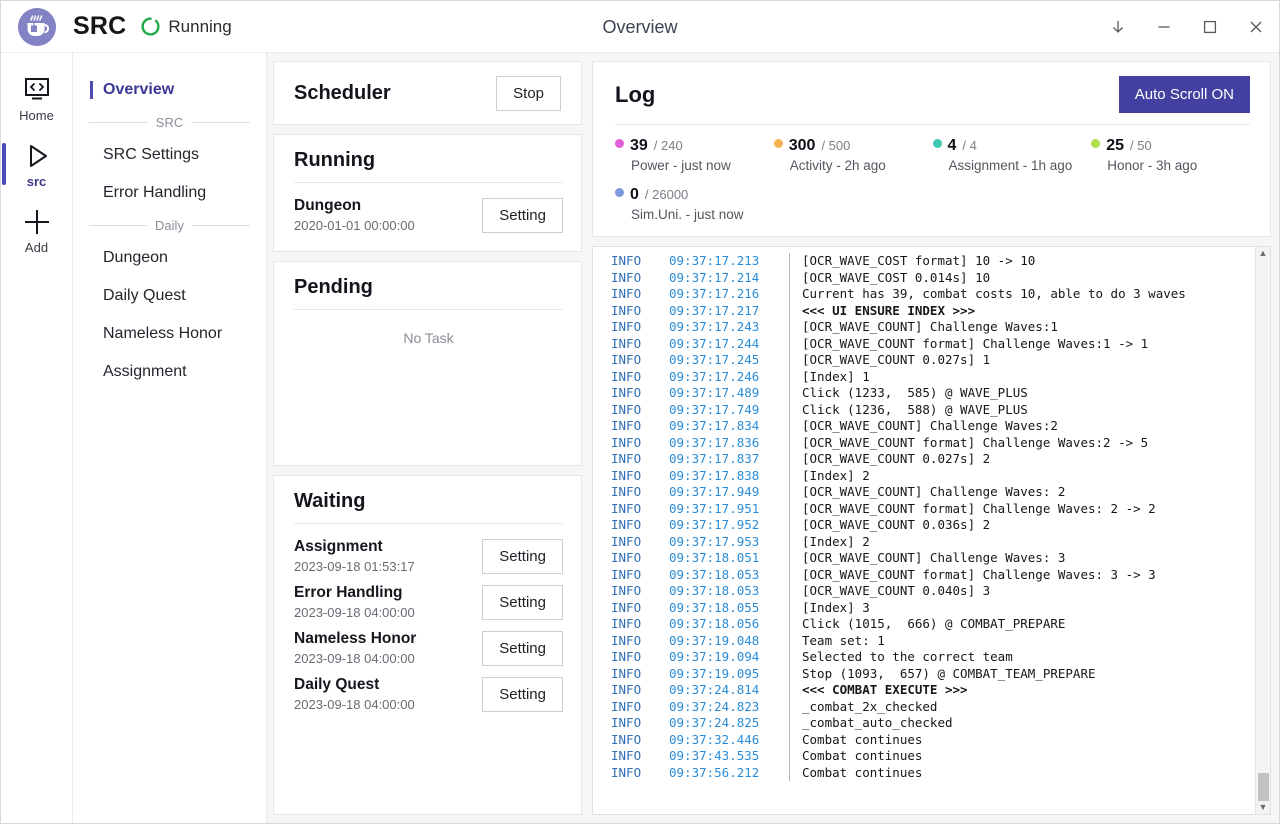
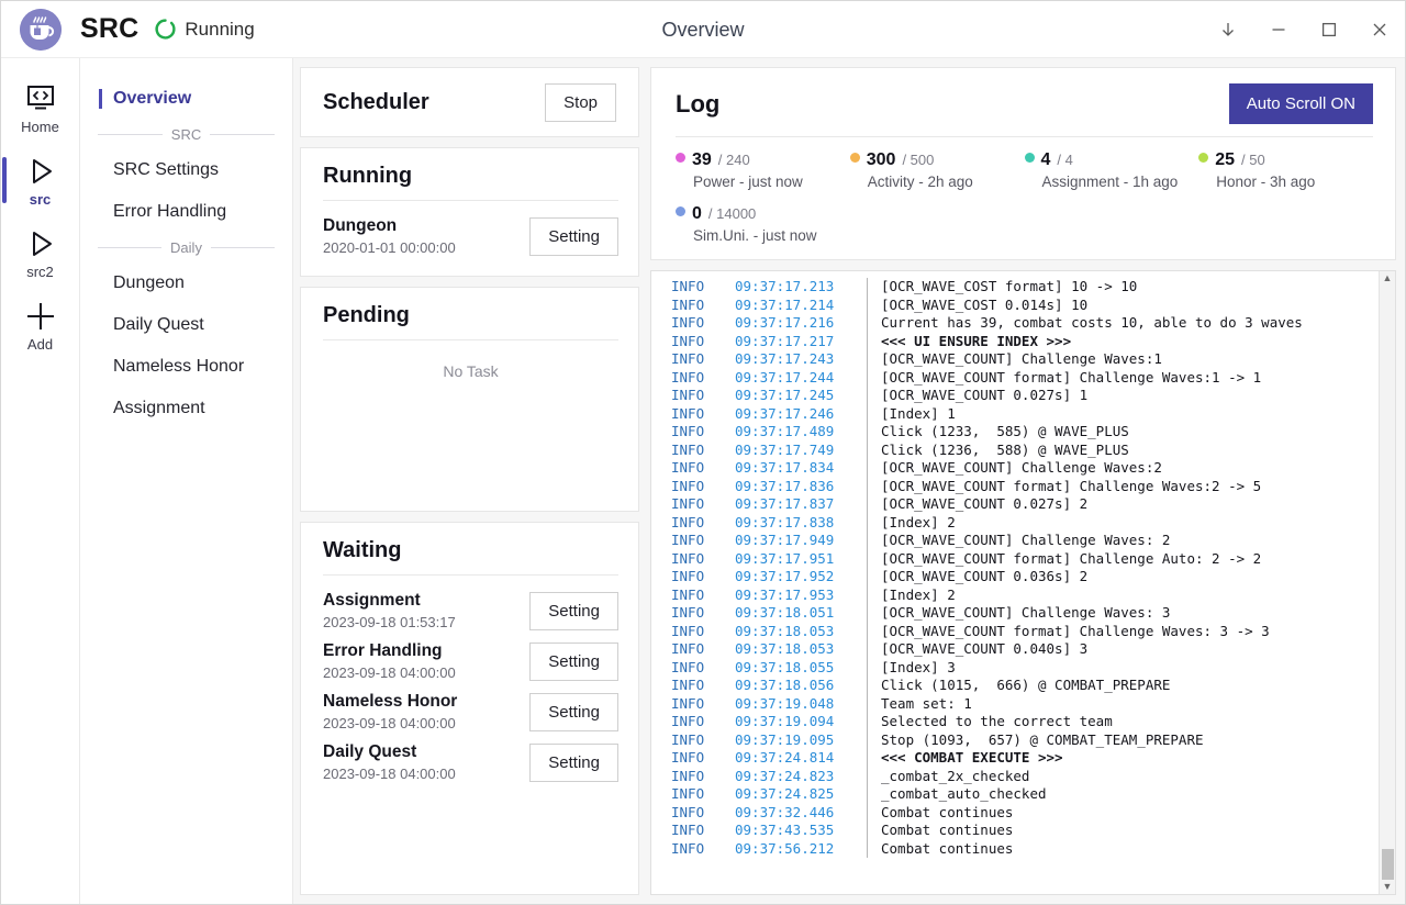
  SRC
  Running
  Overview
  Home
  src
+ src2
  Add
  Overview
  SRC
  SRC Settings
  Error Handling
  Daily
  Dungeon
  Daily Quest
  Nameless Honor
  Assignment
  Scheduler
  Stop
  Running
  Dungeon
  2020-01-01 00:00:00
  Setting
  Pending
  No Task
  Waiting
  Assignment
  2023-09-18 01:53:17
  Setting
  Error Handling
  2023-09-18 04:00:00
  Setting
  Nameless Honor
  2023-09-18 04:00:00
  Setting
  Daily Quest
  2023-09-18 04:00:00
  Setting
  Log
  Auto Scroll ON
  39
  / 240
  Power - just now
  300
  / 500
  Activity - 2h ago
  4
  / 4
  Assignment - 1h ago
  25
  / 50
  Honor - 3h ago
  0
- / 26000
+ / 14000
  Sim.Uni. - just now
  INFO
  09:37:17.213
  [OCR_WAVE_COST format] 10 -> 10
  INFO
  09:37:17.214
  [OCR_WAVE_COST 0.014s] 10
  INFO
  09:37:17.216
  Current has 39, combat costs 10, able to do 3 waves
  INFO
  09:37:17.217
  <<< UI ENSURE INDEX >>>
  INFO
  09:37:17.243
  [OCR_WAVE_COUNT] Challenge Waves:1
  INFO
  09:37:17.244
  [OCR_WAVE_COUNT format] Challenge Waves:1 -> 1
  INFO
  09:37:17.245
  [OCR_WAVE_COUNT 0.027s] 1
  INFO
  09:37:17.246
  [Index] 1
  INFO
  09:37:17.489
  Click (1233, 585) @ WAVE_PLUS
  INFO
  09:37:17.749
  Click (1236, 588) @ WAVE_PLUS
  INFO
  09:37:17.834
  [OCR_WAVE_COUNT] Challenge Waves:2
  INFO
  09:37:17.836
  [OCR_WAVE_COUNT format] Challenge Waves:2 -> 5
  INFO
  09:37:17.837
  [OCR_WAVE_COUNT 0.027s] 2
  INFO
  09:37:17.838
  [Index] 2
  INFO
  09:37:17.949
  [OCR_WAVE_COUNT] Challenge Waves: 2
  INFO
  09:37:17.951
- [OCR_WAVE_COUNT format] Challenge Waves: 2 -> 2
+ [OCR_WAVE_COUNT format] Challenge Auto: 2 -> 2
  INFO
  09:37:17.952
  [OCR_WAVE_COUNT 0.036s] 2
  INFO
  09:37:17.953
  [Index] 2
  INFO
  09:37:18.051
  [OCR_WAVE_COUNT] Challenge Waves: 3
  INFO
  09:37:18.053
  [OCR_WAVE_COUNT format] Challenge Waves: 3 -> 3
  INFO
  09:37:18.053
  [OCR_WAVE_COUNT 0.040s] 3
  INFO
  09:37:18.055
  [Index] 3
  INFO
  09:37:18.056
  Click (1015, 666) @ COMBAT_PREPARE
  INFO
  09:37:19.048
  Team set: 1
  INFO
  09:37:19.094
  Selected to the correct team
  INFO
  09:37:19.095
  Stop (1093, 657) @ COMBAT_TEAM_PREPARE
  INFO
  09:37:24.814
  <<< COMBAT EXECUTE >>>
  INFO
  09:37:24.823
  _combat_2x_checked
  INFO
  09:37:24.825
  _combat_auto_checked
  INFO
  09:37:32.446
  Combat continues
  INFO
  09:37:43.535
  Combat continues
  INFO
  09:37:56.212
  Combat continues
  ▲
  ▼
